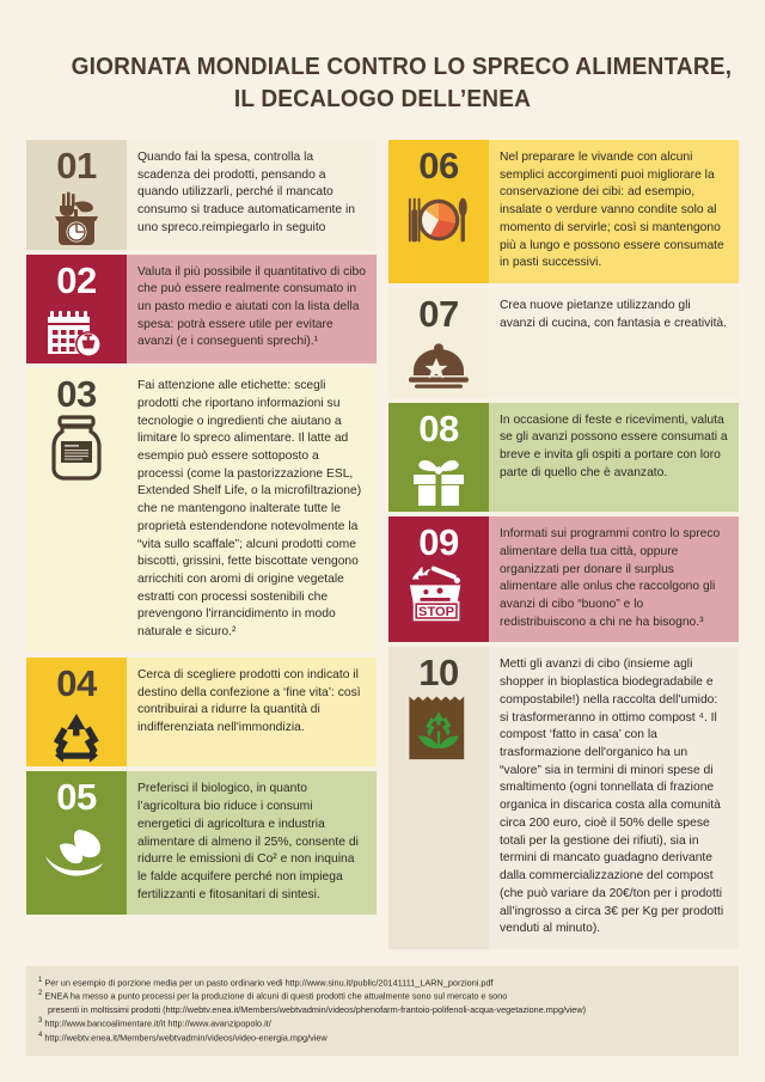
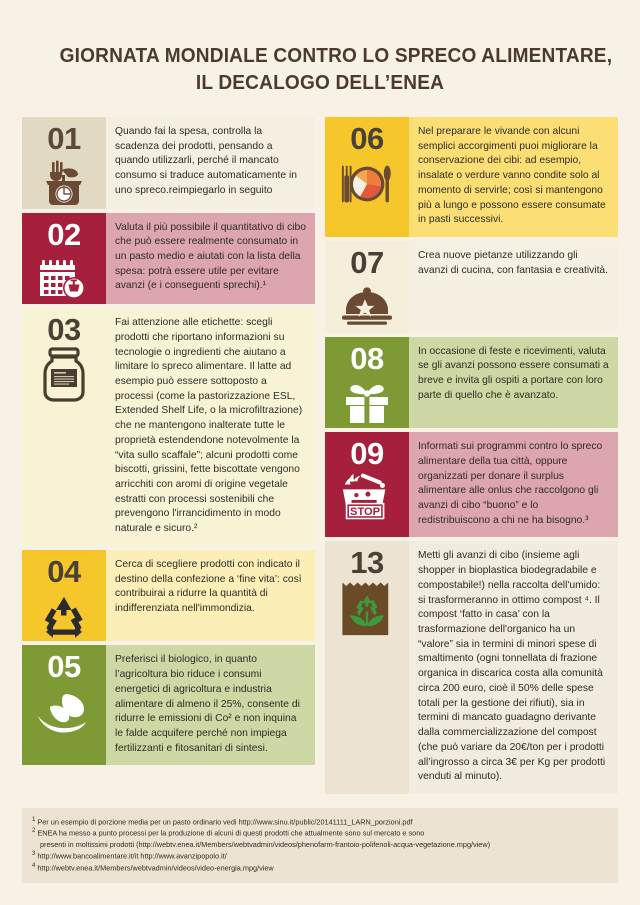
  GIORNATA MONDIALE CONTRO LO SPRECO ALIMENTARE,
  IL DECALOGO DELL’ENEA
  01
  Quando fai la spesa, controlla la scadenza dei prodotti, pensando a quando utilizzarli, perché il mancato consumo si traduce automaticamente in uno spreco.reimpiegarlo in seguito
  02
  Valuta il più possibile il quantitativo di cibo che può essere realmente consumato in un pasto medio e aiutati con la lista della spesa: potrà essere utile per evitare avanzi (e i conseguenti sprechi).¹
  03
  Fai attenzione alle etichette: scegli prodotti che riportano informazioni su tecnologie o ingredienti che aiutano a limitare lo spreco alimentare. Il latte ad esempio può essere sottoposto a processi (come la pastorizzazione ESL, Extended Shelf Life, o la microfiltrazione) che ne mantengono inalterate tutte le proprietà estendendone notevolmente la “vita sullo scaffale”; alcuni prodotti come biscotti, grissini, fette biscottate vengono arricchiti con aromi di origine vegetale estratti con processi sostenibili che prevengono l'irrancidimento in modo naturale e sicuro.²
  04
  Cerca di scegliere prodotti con indicato il destino della confezione a ‘fine vita’: così contribuirai a ridurre la quantità di indifferenziata nell'immondizia.
  05
  Preferisci il biologico, in quanto l’agricoltura bio riduce i consumi energetici di agricoltura e industria alimentare di almeno il 25%, consente di ridurre le emissioni di Co² e non inquina le falde acquifere perché non impiega fertilizzanti e fitosanitari di sintesi.
  06
  Nel preparare le vivande con alcuni semplici accorgimenti puoi migliorare la conservazione dei cibi: ad esempio, insalate o verdure vanno condite solo al momento di servirle; così si mantengono più a lungo e possono essere consumate in pasti successivi.
  07
  Crea nuove pietanze utilizzando gli avanzi di cucina, con fantasia e creatività.
  08
  In occasione di feste e ricevimenti, valuta se gli avanzi possono essere consumati a breve e invita gli ospiti a portare con loro parte di quello che è avanzato.
  09
  STOP
  Informati sui programmi contro lo spreco alimentare della tua città, oppure organizzati per donare il surplus alimentare alle onlus che raccolgono gli avanzi di cibo “buono” e lo redistribuiscono a chi ne ha bisogno.³
- 10
+ 13
  Metti gli avanzi di cibo (insieme agli shopper in bioplastica biodegradabile e compostabile!) nella raccolta dell'umido: si trasformeranno in ottimo compost ⁴. Il compost ‘fatto in casa’ con la trasformazione dell'organico ha un “valore” sia in termini di minori spese di smaltimento (ogni tonnellata di frazione organica in discarica costa alla comunità circa 200 euro, cioè il 50% delle spese totali per la gestione dei rifiuti), sia in termini di mancato guadagno derivante dalla commercializzazione del compost (che può variare da 20€/ton per i prodotti all’ingrosso a circa 3€ per Kg per prodotti venduti al minuto).
  Per un esempio di porzione media per un pasto ordinario vedi http://www.sinu.it/public/20141111_LARN_porzioni.pdf
  ENEA ha messo a punto processi per la produzione di alcuni di questi prodotti che attualmente sono sul mercato e sono
  presenti in moltissimi prodotti (http://webtv.enea.it/Members/webtvadmin/videos/phenofarm-frantoio-polifenoli-acqua-vegetazione.mpg/view)
  http://www.bancoalimentare.it/it http://www.avanzipopolo.it/
  http://webtv.enea.it/Members/webtvadmin/videos/video-energia.mpg/view
